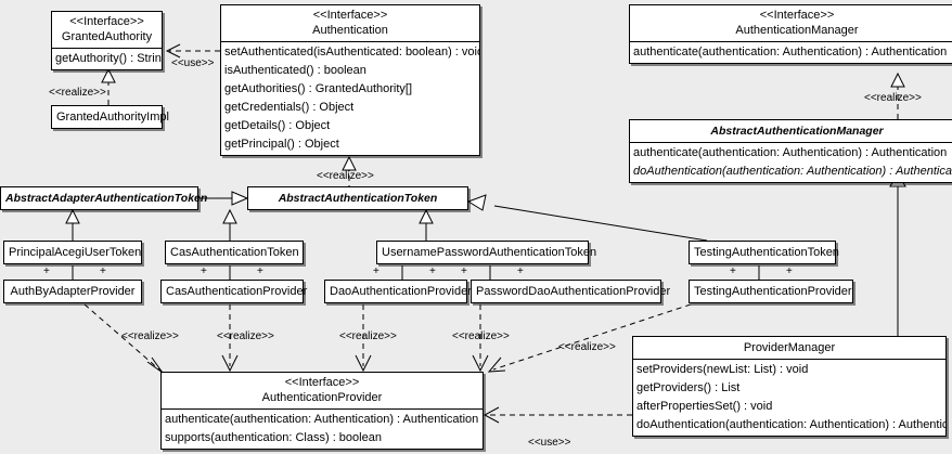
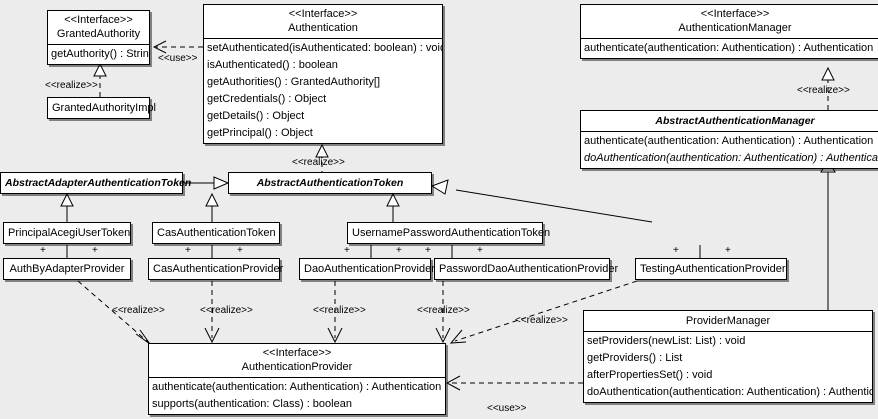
  <<Interface>>
  GrantedAuthority
  getAuthority() : Strin
  GrantedAuthorityImpl
  <<Interface>>
  Authentication
  setAuthenticated(isAuthenticated: boolean) : voi
  isAuthenticated() : boolean
  getAuthorities() : GrantedAuthority[]
  getCredentials() : Object
  getDetails() : Object
  getPrincipal() : Object
  <<Interface>>
  AuthenticationManager
  authenticate(authentication: Authentication) : Authentication
  AbstractAuthenticationManager
  authenticate(authentication: Authentication) : Authentication
  doAuthentication(authentication: Authentication) : Authentica
  AbstractAdapterAuthenticationToken
  AbstractAuthenticationToken
  PrincipalAcegiUserToken
  CasAuthenticationToken
  UsernamePasswordAuthenticationToken
- TestingAuthenticationToken
  AuthByAdapterProvider
  CasAuthenticationProvider
  DaoAuthenticationProvide
  PasswordDaoAuthenticationProvider
  TestingAuthenticationProvider
  <<Interface>>
  AuthenticationProvider
  authenticate(authentication: Authentication) : Authentication
  supports(authentication: Class) : boolean
  ProviderManager
  setProviders(newList: List) : void
  getProviders() : List
  afterPropertiesSet() : void
  doAuthentication(authentication: Authentication) : Authentic
  <<use>>
  <<realize>>
  <<realize>>
  <<realize>>
  <<realize>>
  <<realize>>
  <<realize>>
  <<realize>>
  <<realize>>
  <<use>>
  +
  +
  +
  +
  +
  +
  +
  +
  +
  +
